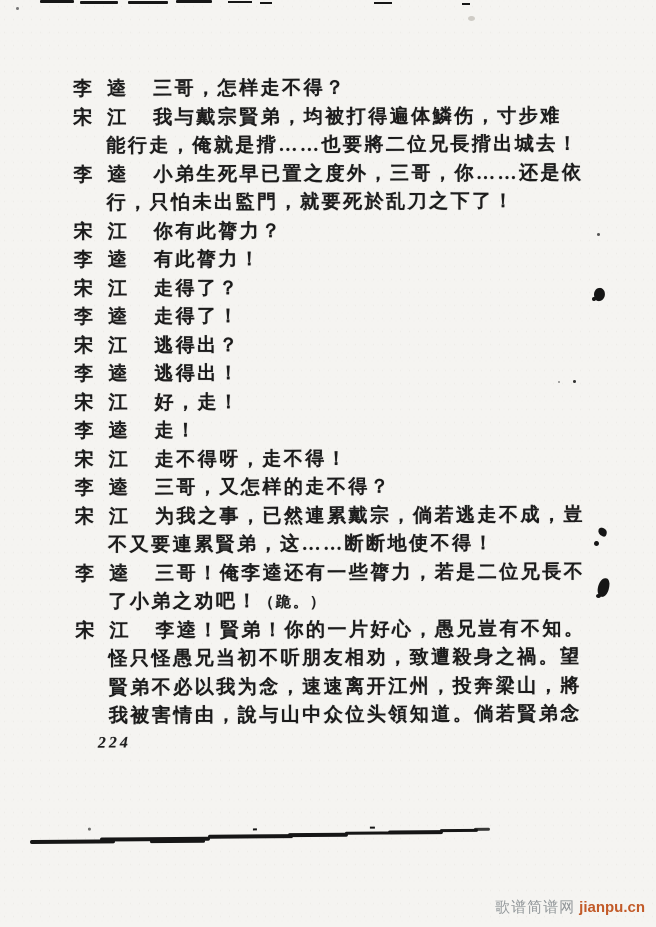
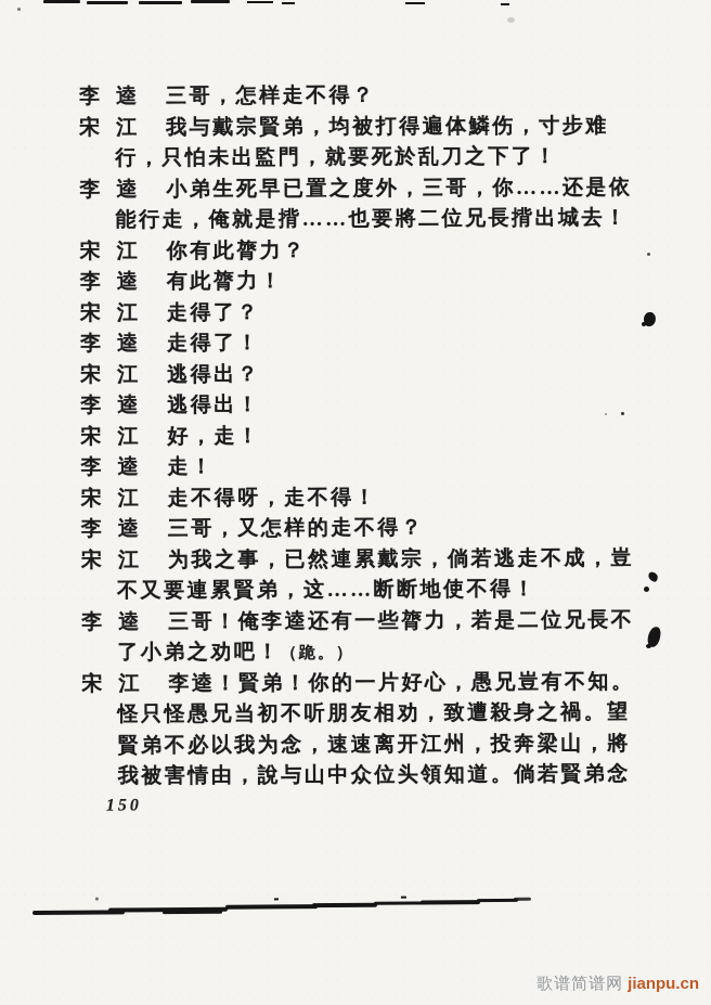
  李逵 三哥，怎样走不得？
  宋江 我与戴宗賢弟，均被打得遍体鱗伤，寸步难
- 能行走，俺就是揹……也要將二位兄長揹出城去！
+ 行，只怕未出監門，就要死於乱刀之下了！
  李逵 小弟生死早已置之度外，三哥，你……还是依
- 行，只怕未出監門，就要死於乱刀之下了！
+ 能行走，俺就是揹……也要將二位兄長揹出城去！
  宋江 你有此膂力？
  李逵 有此膂力！
  宋江 走得了？
  李逵 走得了！
  宋江 逃得出？
  李逵 逃得出！
  宋江 好，走！
  李逵 走！
  宋江 走不得呀，走不得！
  李逵 三哥，又怎样的走不得？
  宋江 为我之事，已然連累戴宗，倘若逃走不成，豈
  不又要連累賢弟，这……断断地使不得！
  李逵 三哥！俺李逵还有一些膂力，若是二位兄長不
  了小弟之劝吧！（跪。）
  宋江 李逵！賢弟！你的一片好心，愚兄豈有不知。
  怪只怪愚兄当初不听朋友相劝，致遭殺身之禍。望
  賢弟不必以我为念，速速离开江州，投奔梁山，將
  我被害情由，說与山中众位头領知道。倘若賢弟念
- 224
+ 150
  歌谱简谱网 jianpu.cn
